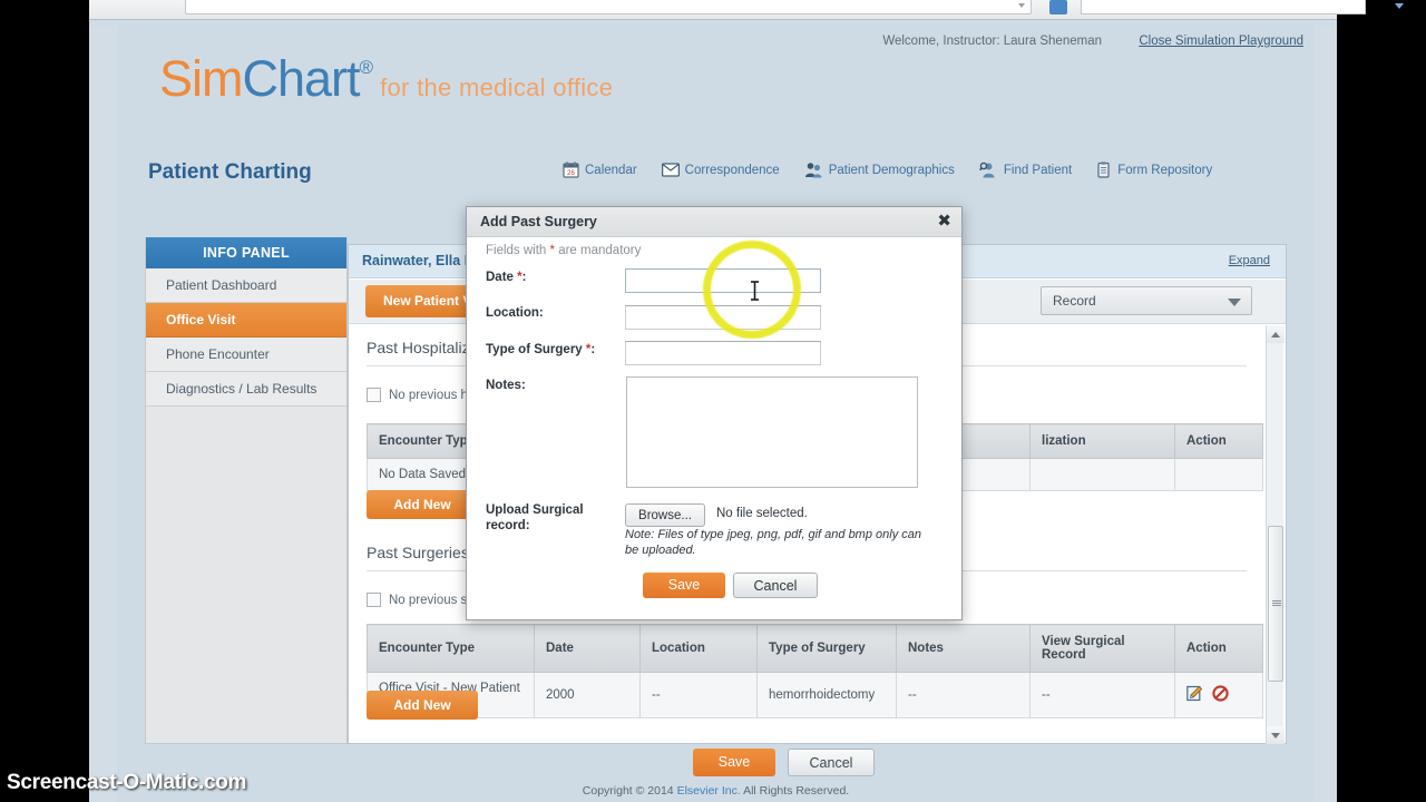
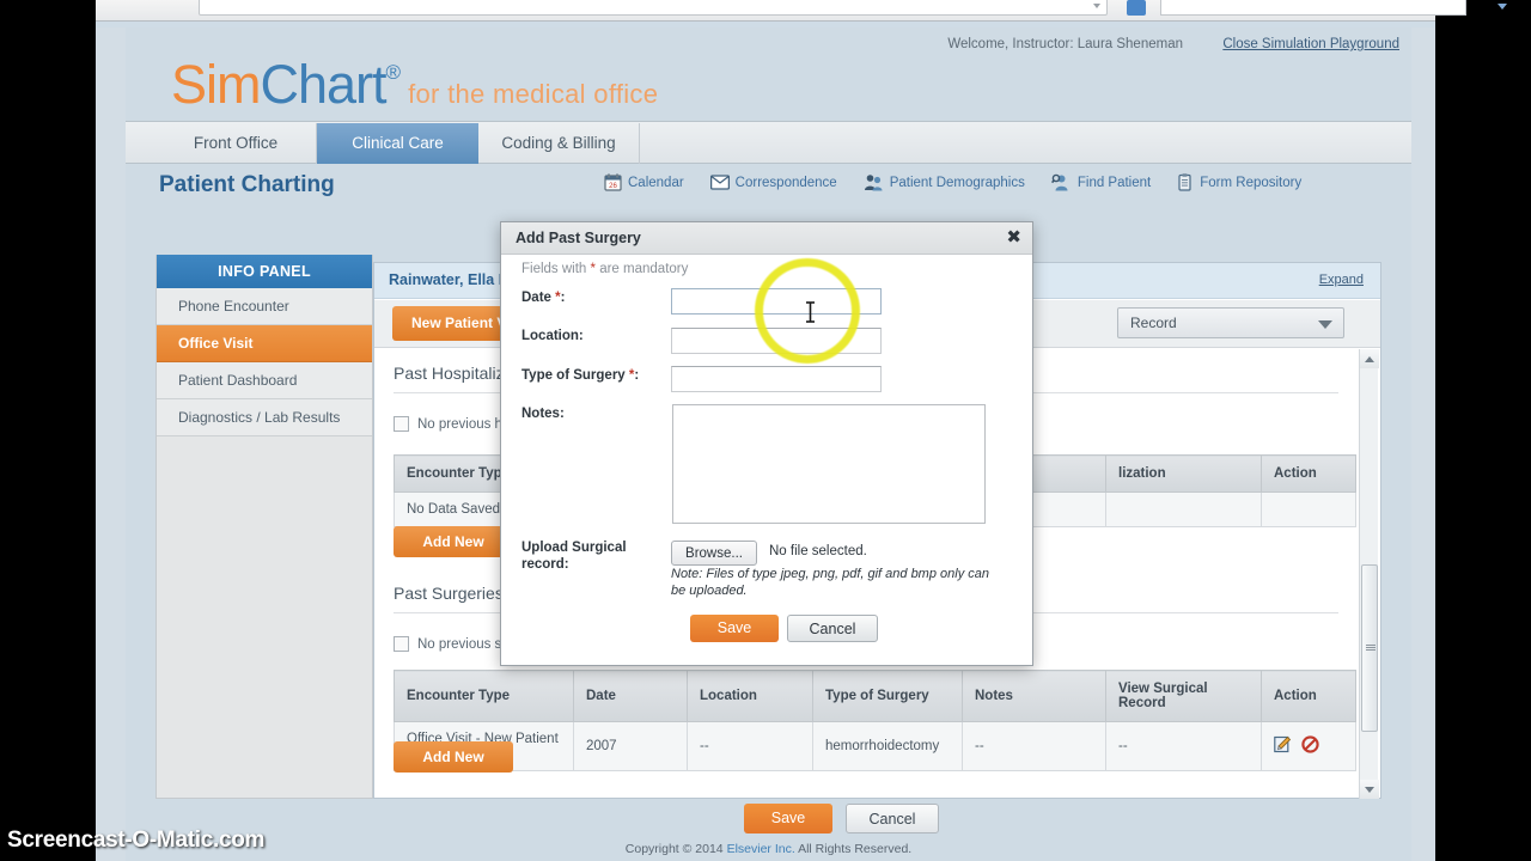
  Welcome, Instructor: Laura Sheneman
  Close Simulation Playground
  SimChart®for the medical office
+ Front Office
+ Clinical Care
+ Coding & Billing
  Patient Charting
  Calendar
  Correspondence
  Patient Demographics
  Find Patient
  Form Repository
  INFO PANEL
- Patient Dashboard
+ Phone Encounter
  Office Visit
- Phone Encounter
+ Patient Dashboard
  Diagnostics / Lab Results
  Rainwater, Ella
  Expand
  New Patient
  Record
  Past Hospitali
  No previous h
  Encounter Typ					lization	Action
  No Data Saved
  Add New
  Past Surgerie
  No previous s
  Encounter Type	Date	Location	Type of Surgery	Notes	View Surgical Record	Action
- Office Visit - New Patient	2000	--	hemorrhoidectomy	--	--
+ Office Visit - New Patient	2007	--	hemorrhoidectomy	--	--
  Add New
  Save
  Cancel
  Copyright © 2014 Elsevier Inc. All Rights Reserved.
  Add Past Surgery
  ✖
  Fields with * are mandatory
  Date *:
  Location:
  Type of Surgery *:
  Notes:
  Upload Surgical
  record:
  Browse...
  No file selected.
  Note: Files of type jpeg, png, pdf, gif and bmp only can be uploaded.
  Save
  Cancel
  Screencast-O-Matic.com
